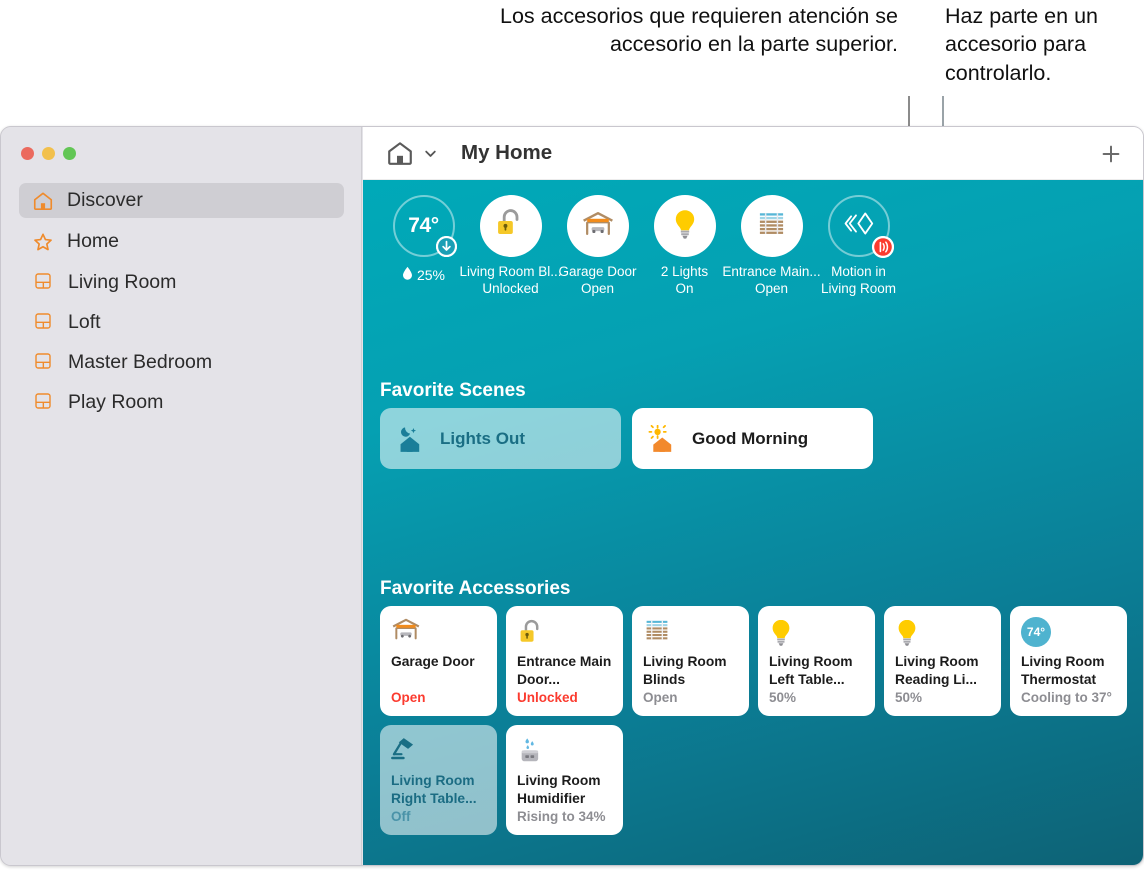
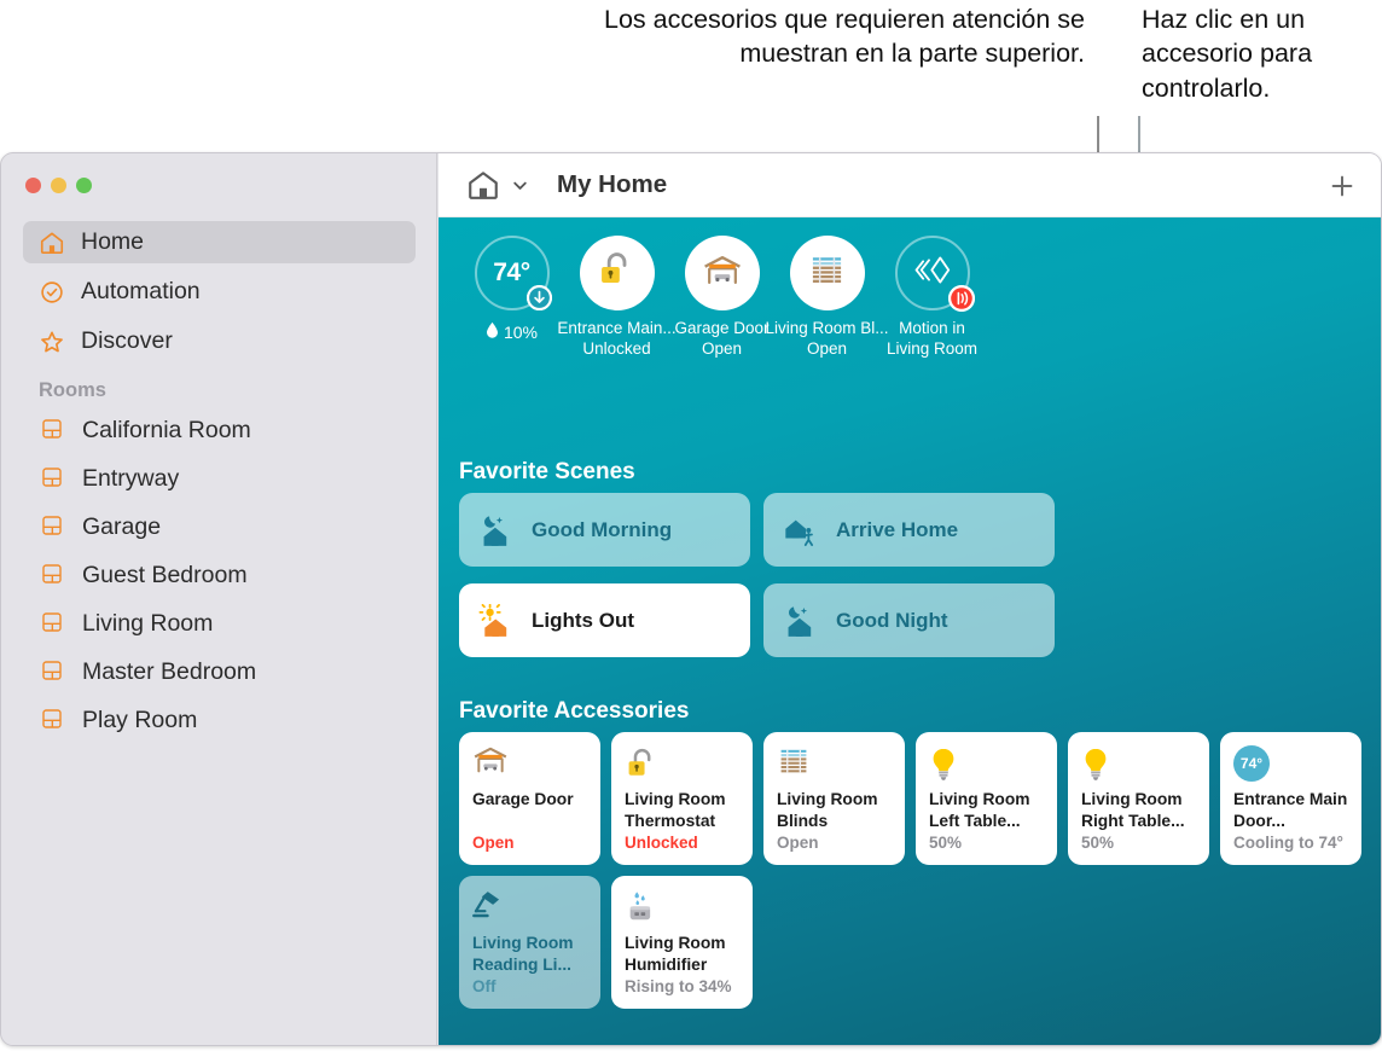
- Los accesorios que requieren atención se accesorio en la parte superior.
+ Los accesorios que requieren atención se muestran en la parte superior.
- Haz parte en un accesorio para controlarlo.
+ Haz clic en un accesorio para controlarlo.
- Discover
+ Home
+ Automation
- Home
+ Discover
+ Rooms
+ California Room
+ Entryway
+ Garage
+ Guest Bedroom
  Living Room
- Loft
  Master Bedroom
  Play Room
  My Home
  74°
- 25%
+ 10%
- Living Room Bl...
+ Entrance Main...
  Unlocked
  Garage Door
  Open
- 2 Lights
- On
- Entrance Main...
+ Living Room Bl...
  Open
  Motion in
  Living Room
  Favorite Scenes
- Lights Out
+ Good Morning
+ Arrive Home
- Good Morning
+ Lights Out
+ Good Night
  Favorite Accessories
  Garage Door
  Open
- Entrance Main Door...
+ Living Room Thermostat
  Unlocked
  Living Room Blinds
  Open
  Living Room Left Table...
  50%
- Living Room Reading Li...
+ Living Room Right Table...
  50%
  74°
- Living Room Thermostat
+ Entrance Main Door...
- Cooling to 37°
+ Cooling to 74°
- Living Room Right Table...
+ Living Room Reading Li...
  Off
  Living Room Humidifier
  Rising to 34%
